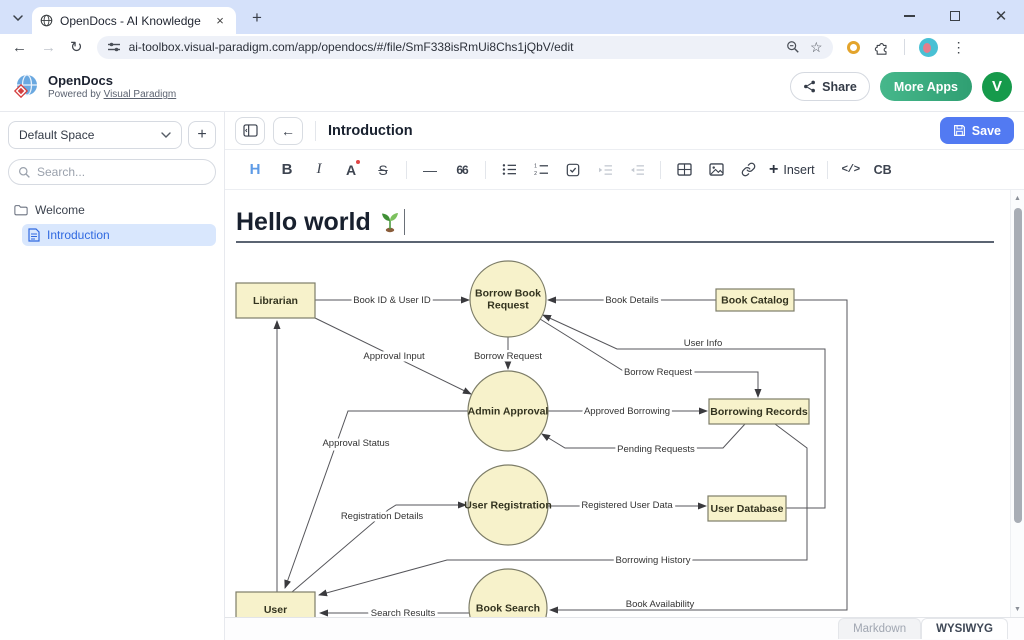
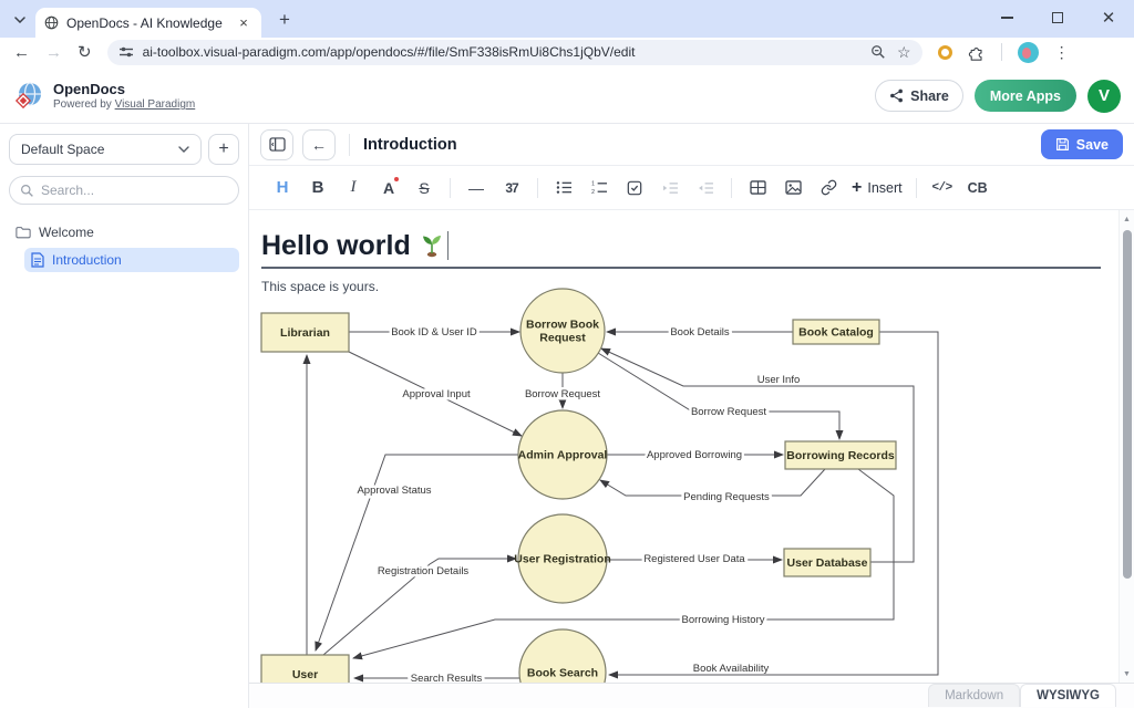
  OpenDocs - AI Knowledge
  ×
  +
  ✕
  ←
  →
  ↻
  ai-toolbox.visual-paradigm.com/app/opendocs/#/file/SmF338isRmUi8Chs1jQbV/edit
  ☆
  ⋮
  OpenDocs
  Powered by Visual Paradigm
  Share
  More Apps
  V
  Default Space
  +
  Search...
  Welcome
  Introduction
  ←
  Introduction
  Save
  H
  B
  I
  A
  S
  —
- 66
+ 37
  +
  Insert
  </>
  CB
  Hello world
+ This space is yours.
  Librarian
  Borrow Book
  Request
  Book Catalog
  Admin Approval
  Borrowing Records
  User Registration
  User Database
  Book Search
  User
  Book ID & User ID
  Book Details
  User Info
  Borrow Request
  Borrow Request
  Approval Input
  Approved Borrowing
  Pending Requests
  Registration Details
  Registered User Data
  Borrowing History
  Book Availability
  Search Results
  Approval Status
  Markdown
  WYSIWYG
